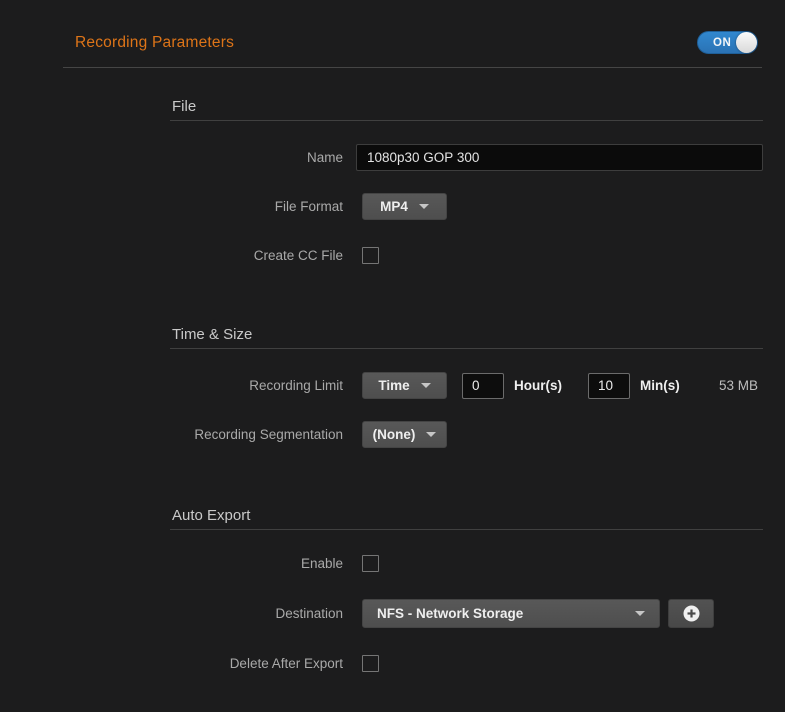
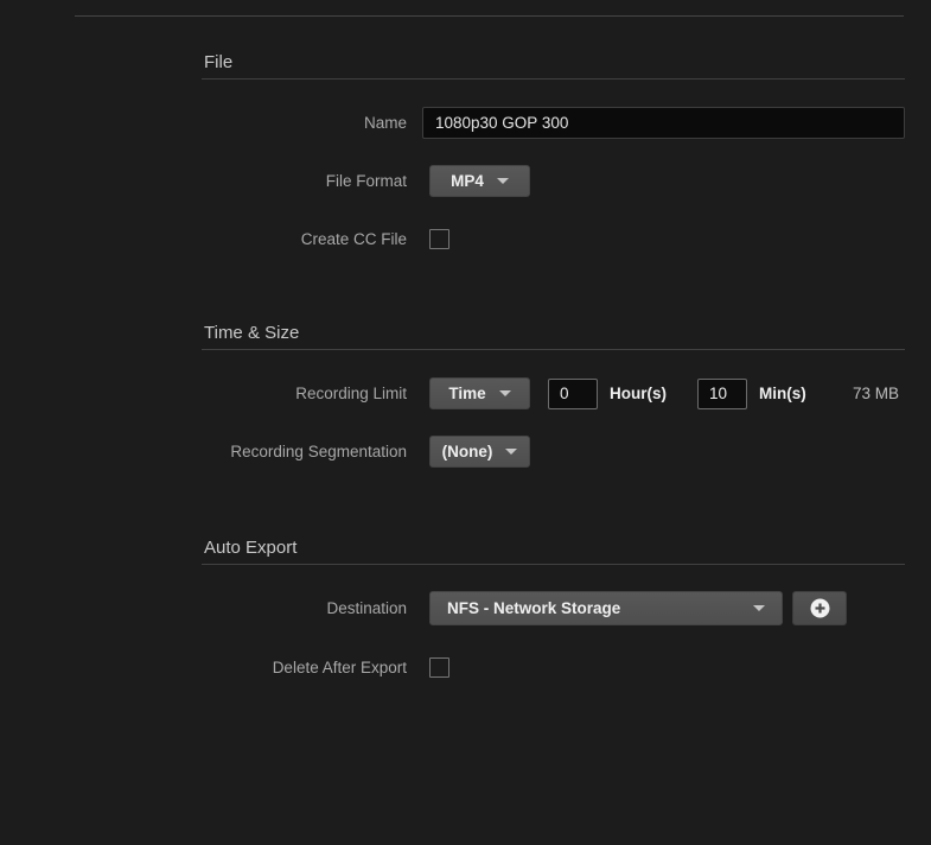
- Recording Parameters
- ON
  File
  Name
  1080p30 GOP 300
  File Format
  MP4
  Create CC File
  Time & Size
  Recording Limit
  Time
  0
  Hour(s)
  10
  Min(s)
- 53 MB
+ 73 MB
  Recording Segmentation
  (None)
  Auto Export
- Enable
  Destination
  NFS - Network Storage
  Delete After Export
